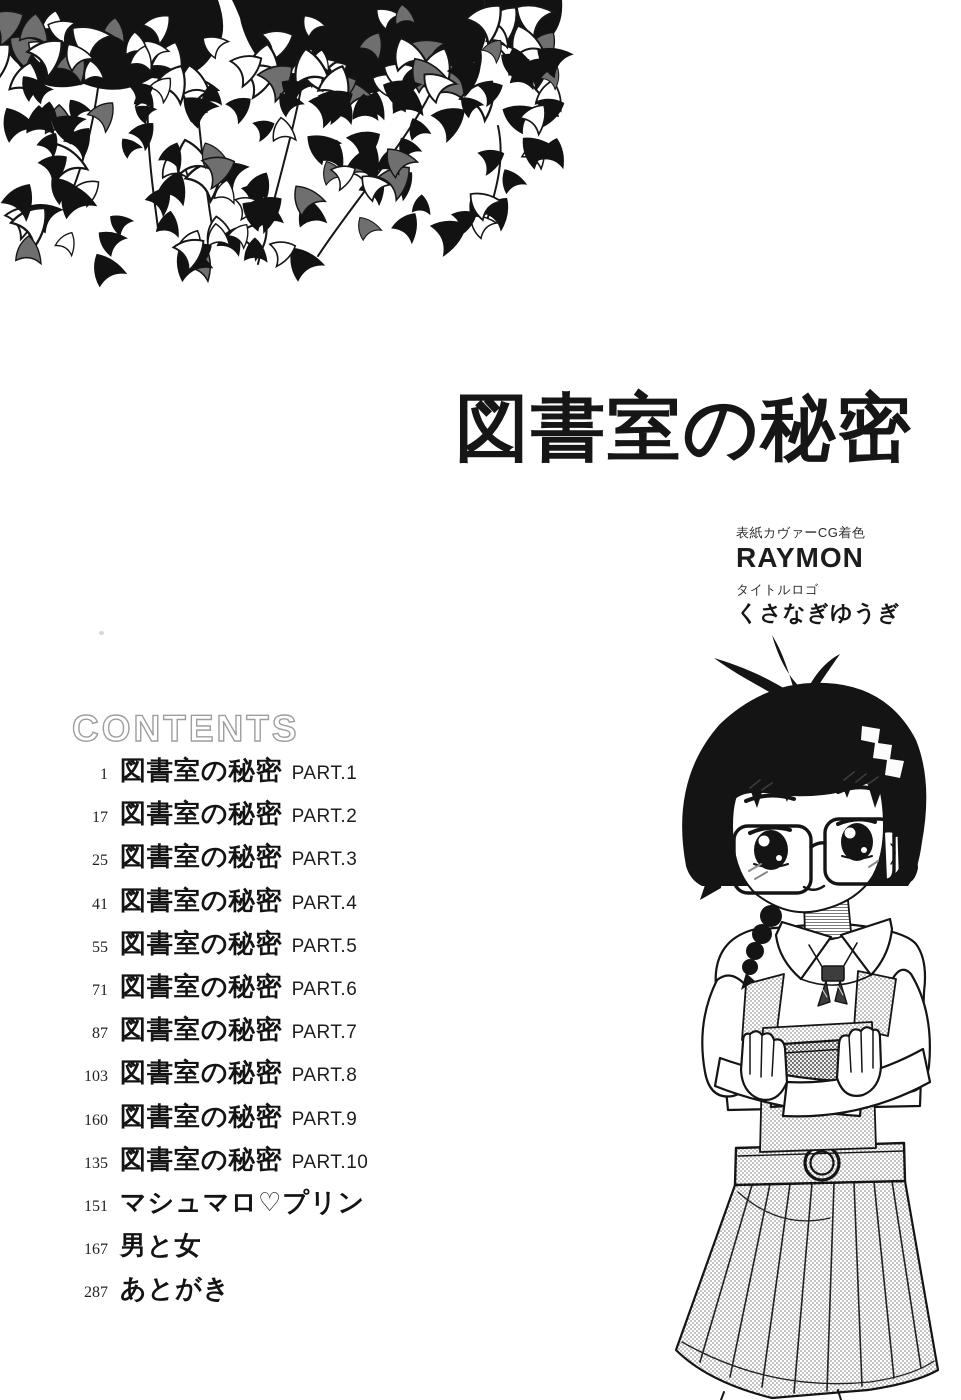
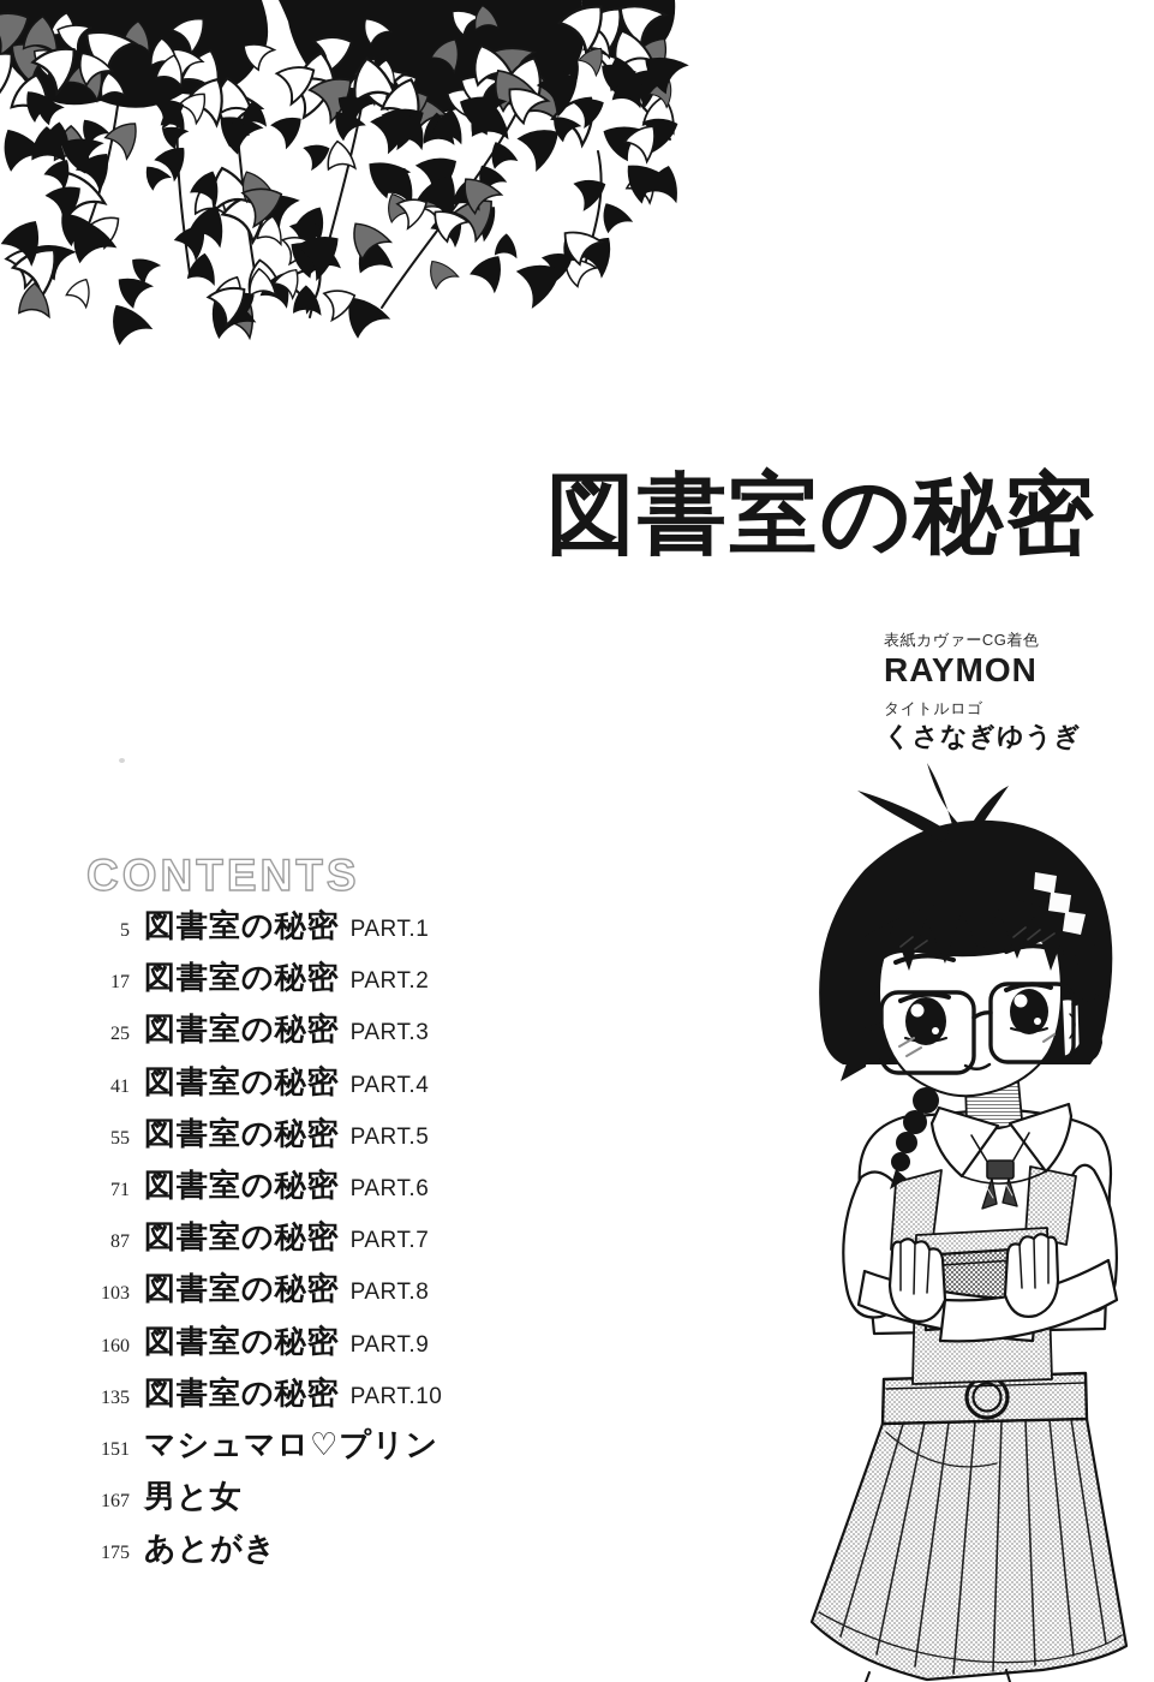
  図書室の秘密
  表紙カヴァーCG着色
  RAYMON
  タイトルロゴ
  くさなぎゆうぎ
  CONTENTS
- 1
+ 5
  図書室の秘密
  PART.1
  17
  図書室の秘密
  PART.2
  25
  図書室の秘密
  PART.3
  41
  図書室の秘密
  PART.4
  55
  図書室の秘密
  PART.5
  71
  図書室の秘密
  PART.6
  87
  図書室の秘密
  PART.7
  103
  図書室の秘密
  PART.8
  160
  図書室の秘密
  PART.9
  135
  図書室の秘密
  PART.10
  151
  マシュマロ♡プリン
  167
  男と女
- 287
+ 175
  あとがき
